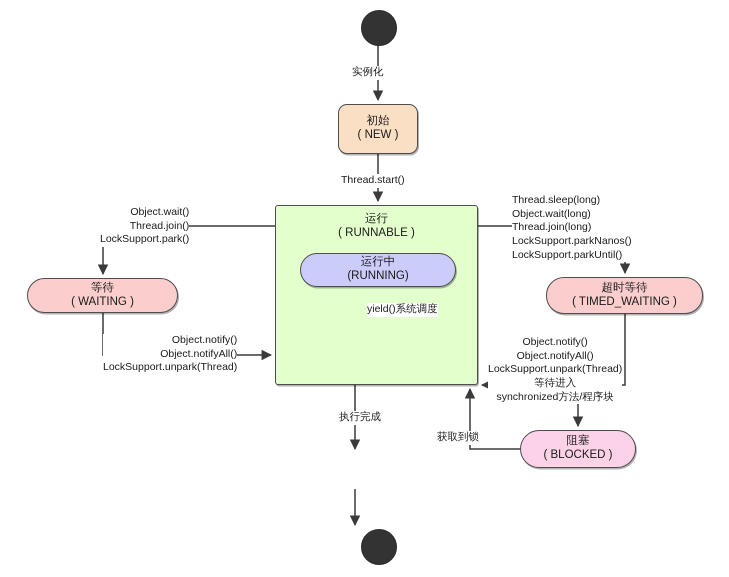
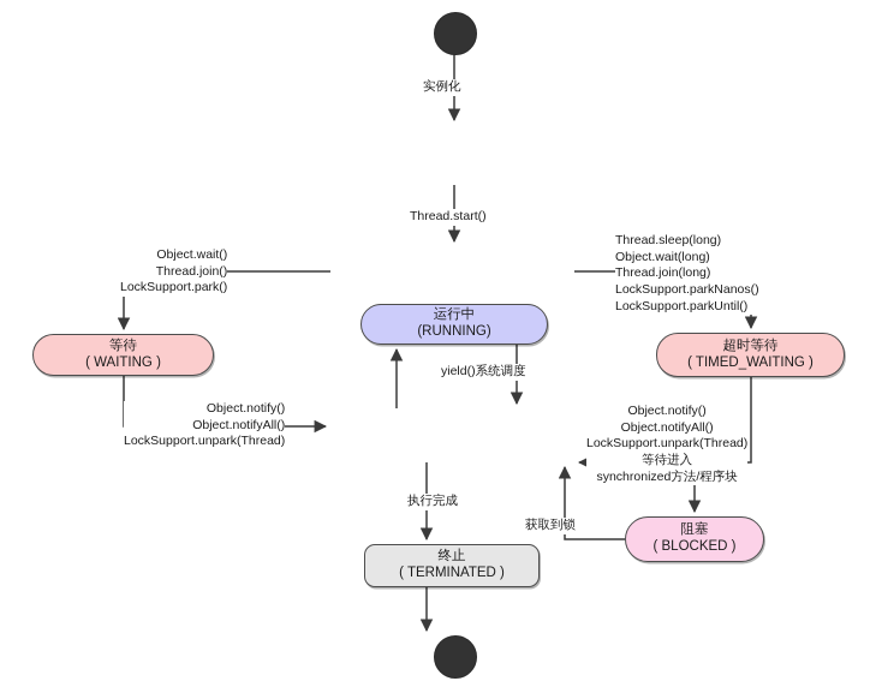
- 初始
- ( NEW )
- 运行
- ( RUNNABLE )
  运行中
  (RUNNING)
  等待
  ( WAITING )
  超时等待
  ( TIMED_WAITING )
  阻塞
  ( BLOCKED )
+ 终止
+ ( TERMINATED )
  实例化
  Thread.start()
  Object.wait()
  Thread.join()
  LockSupport.park()
  Object.notify()
  Object.notifyAll()
  LockSupport.unpark(Thread)
  Thread.sleep(long)
  Object.wait(long)
  Thread.join(long)
  LockSupport.parkNanos()
  LockSupport.parkUntil()
  Object.notify()
  Object.notifyAll()
  LockSupport.unpark(Thread)
  等待进入
  synchronized方法/程序块
  yield()系统调度
  执行完成
  获取到锁
